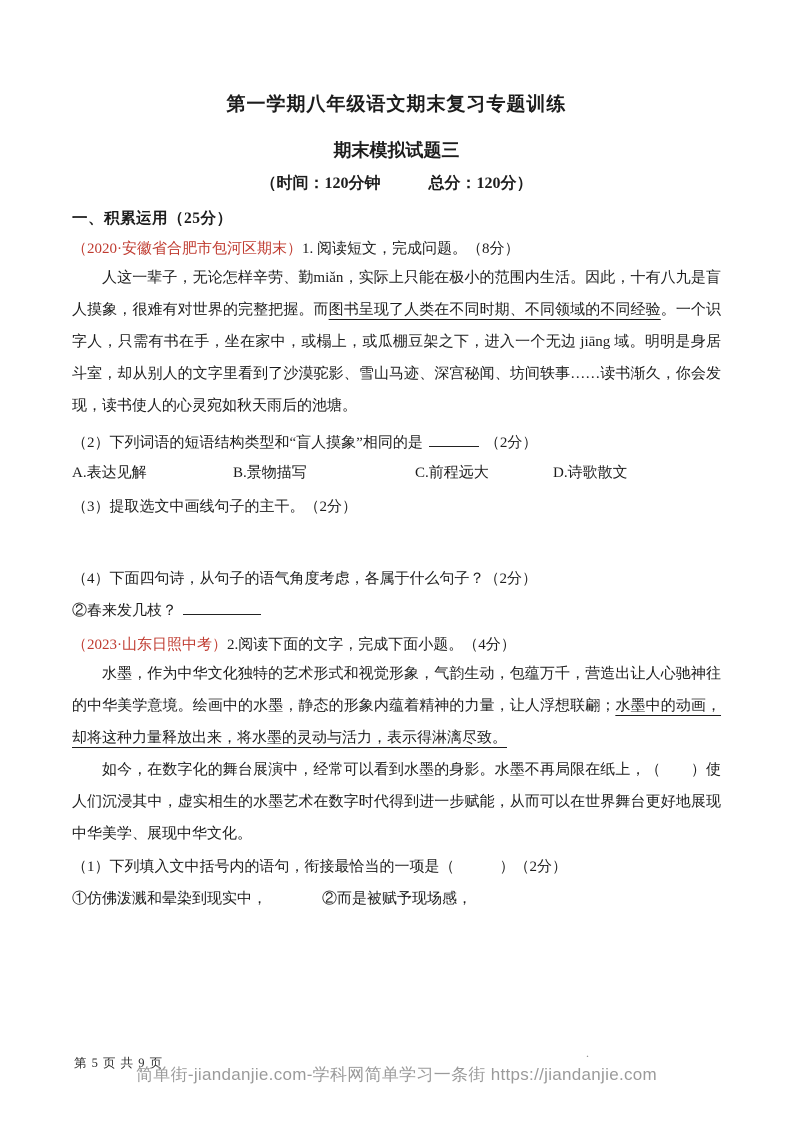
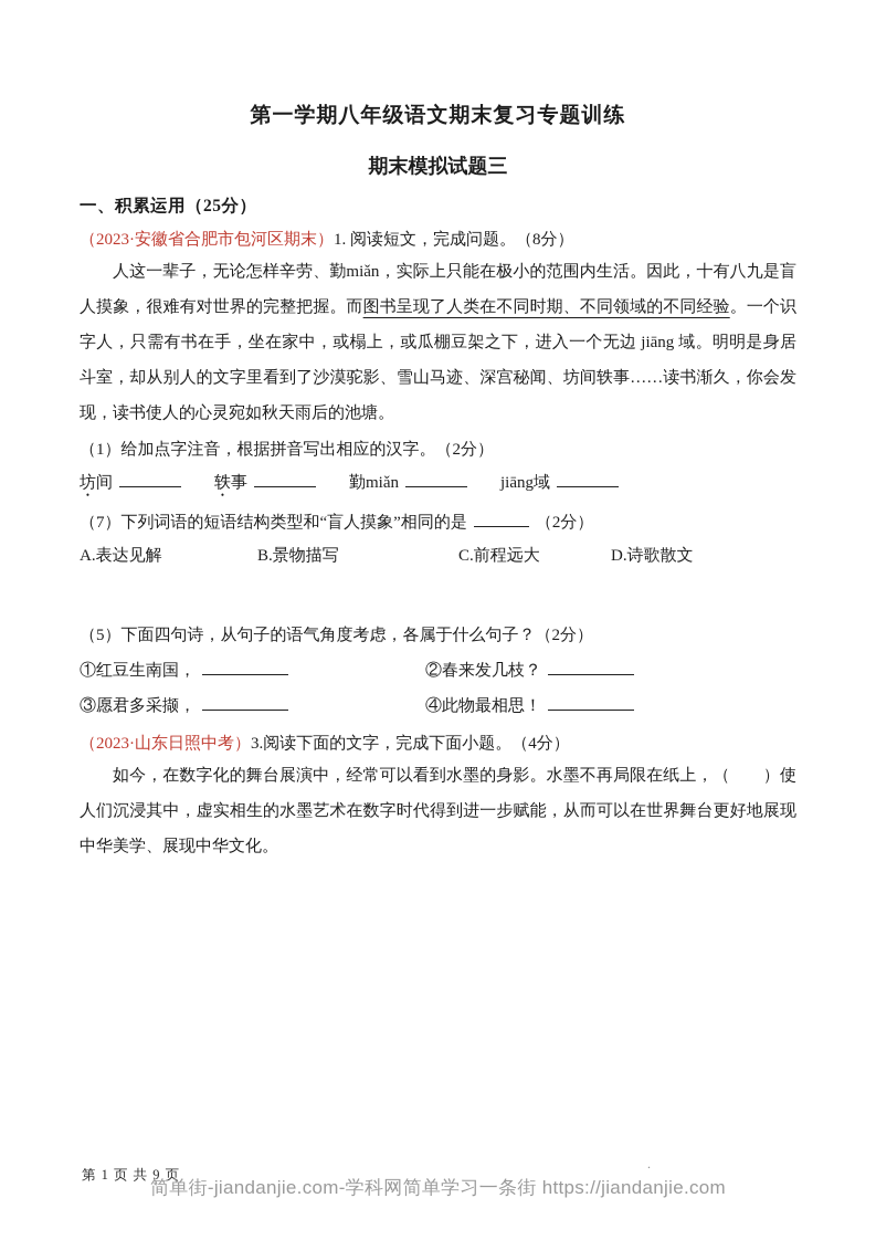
  第一学期八年级语文期末复习专题训练
  期末模拟试题三
- （时间：120分钟 总分：120分）
  一、积累运用（25分）
- （2020·安徽省合肥市包河区期末）1. 阅读短文，完成问题。（8分）
+ （2023·安徽省合肥市包河区期末）1. 阅读短文，完成问题。（8分）
  人这一辈子，无论怎样辛劳、勤miǎn，实际上只能在极小的范围内生活。因此，十有八九是盲人摸象，很难有对世界的完整把握。而图书呈现了人类在不同时期、不同领域的不同经验。一个识字人，只需有书在手，坐在家中，或榻上，或瓜棚豆架之下，进入一个无边 jiāng 域。明明是身居斗室，却从别人的文字里看到了沙漠驼影、雪山马迹、深宫秘闻、坊间轶事……读书渐久，你会发现，读书使人的心灵宛如秋天雨后的池塘。
+ （1）给加点字注音，根据拼音写出相应的汉字。（2分）
+ 坊间
+ 轶事
+ 勤miǎn
+ jiāng域
- （2）下列词语的短语结构类型和“盲人摸象”相同的是 （2分）
+ （7）下列词语的短语结构类型和“盲人摸象”相同的是 （2分）
  A.表达见解
  B.景物描写
  C.前程远大
  D.诗歌散文
- （3）提取选文中画线句子的主干。（2分）
- （4）下面四句诗，从句子的语气角度考虑，各属于什么句子？（2分）
+ （5）下面四句诗，从句子的语气角度考虑，各属于什么句子？（2分）
+ ①红豆生南国，
  ②春来发几枝？
+ ③愿君多采撷，
+ ④此物最相思！
- （2023·山东日照中考）2.阅读下面的文字，完成下面小题。（4分）
+ （2023·山东日照中考）3.阅读下面的文字，完成下面小题。（4分）
- 水墨，作为中华文化独特的艺术形式和视觉形象，气韵生动，包蕴万千，营造出让人心驰神往的中华美学意境。绘画中的水墨，静态的形象内蕴着精神的力量，让人浮想联翩；水墨中的动画，却将这种力量释放出来，将水墨的灵动与活力，表示得淋漓尽致。
  如今，在数字化的舞台展演中，经常可以看到水墨的身影。水墨不再局限在纸上，（ ）使人们沉浸其中，虚实相生的水墨艺术在数字时代得到进一步赋能，从而可以在世界舞台更好地展现中华美学、展现中华文化。
- （1）下列填入文中括号内的语句，衔接最恰当的一项是（ ）（2分）
- ①仿佛泼溅和晕染到现实中，
- ②而是被赋予现场感，
  .
- 第 5 页 共 9 页
+ 第 1 页 共 9 页
  简单街-jiandanjie.com-学科网简单学习一条街 https://jiandanjie.com
